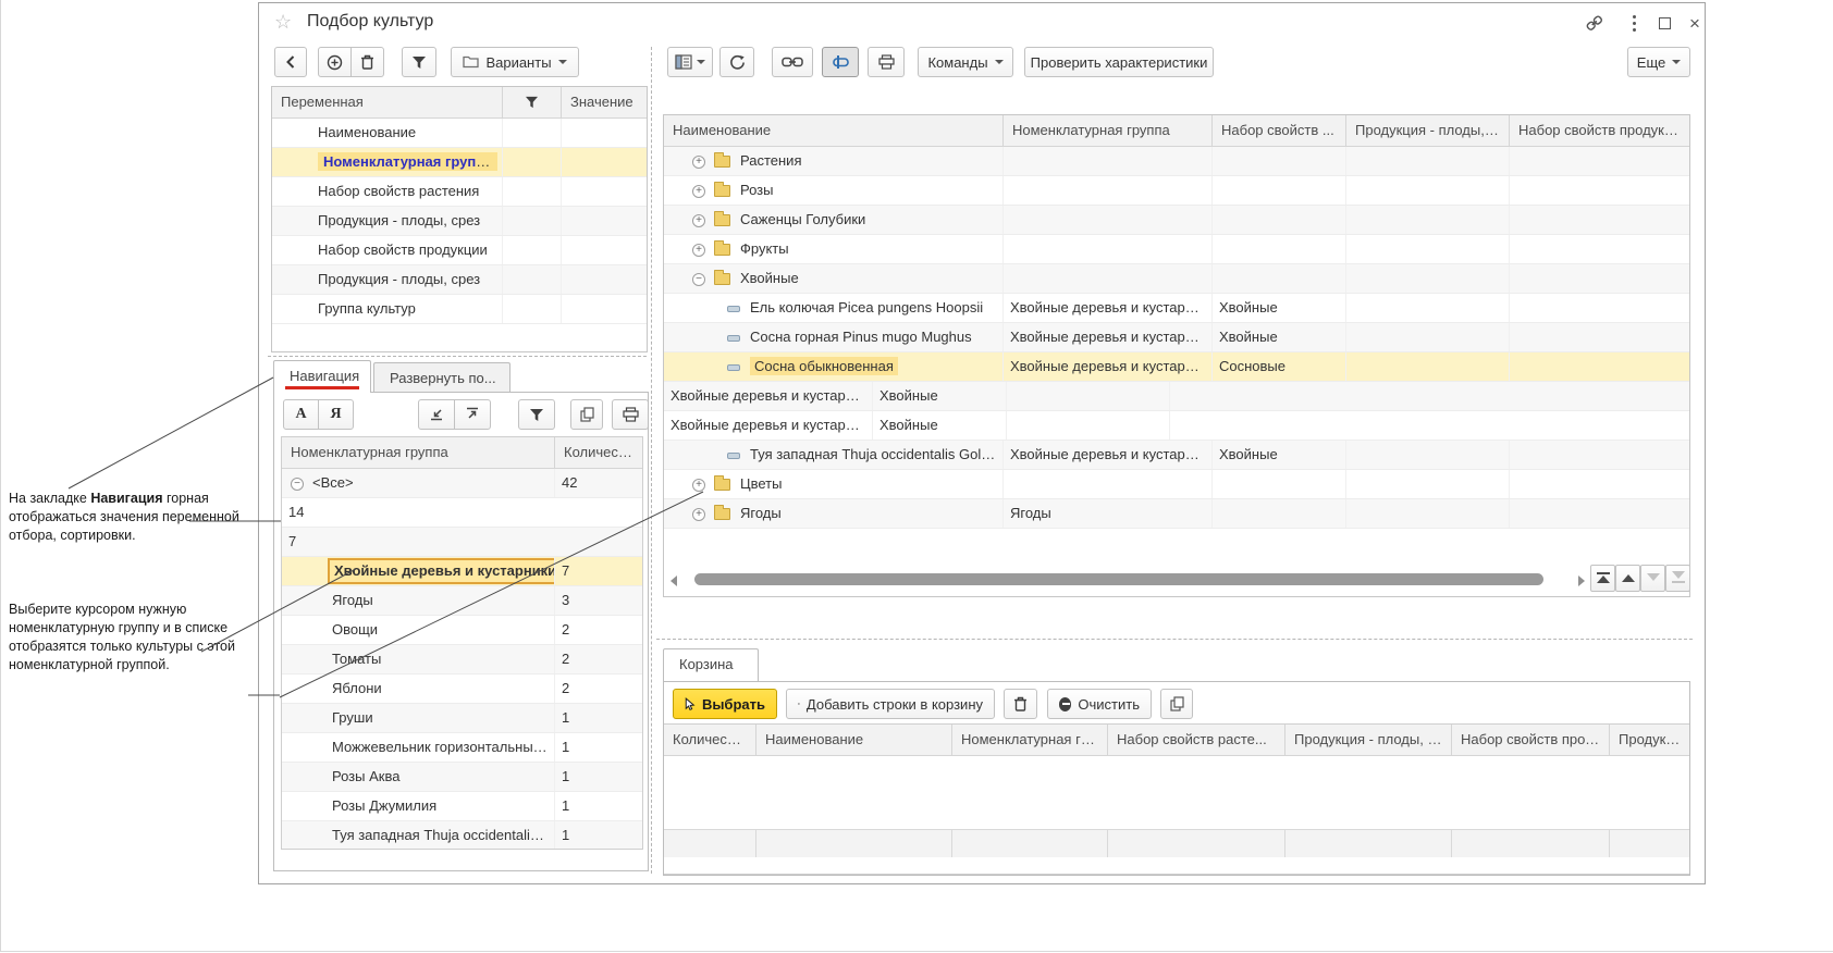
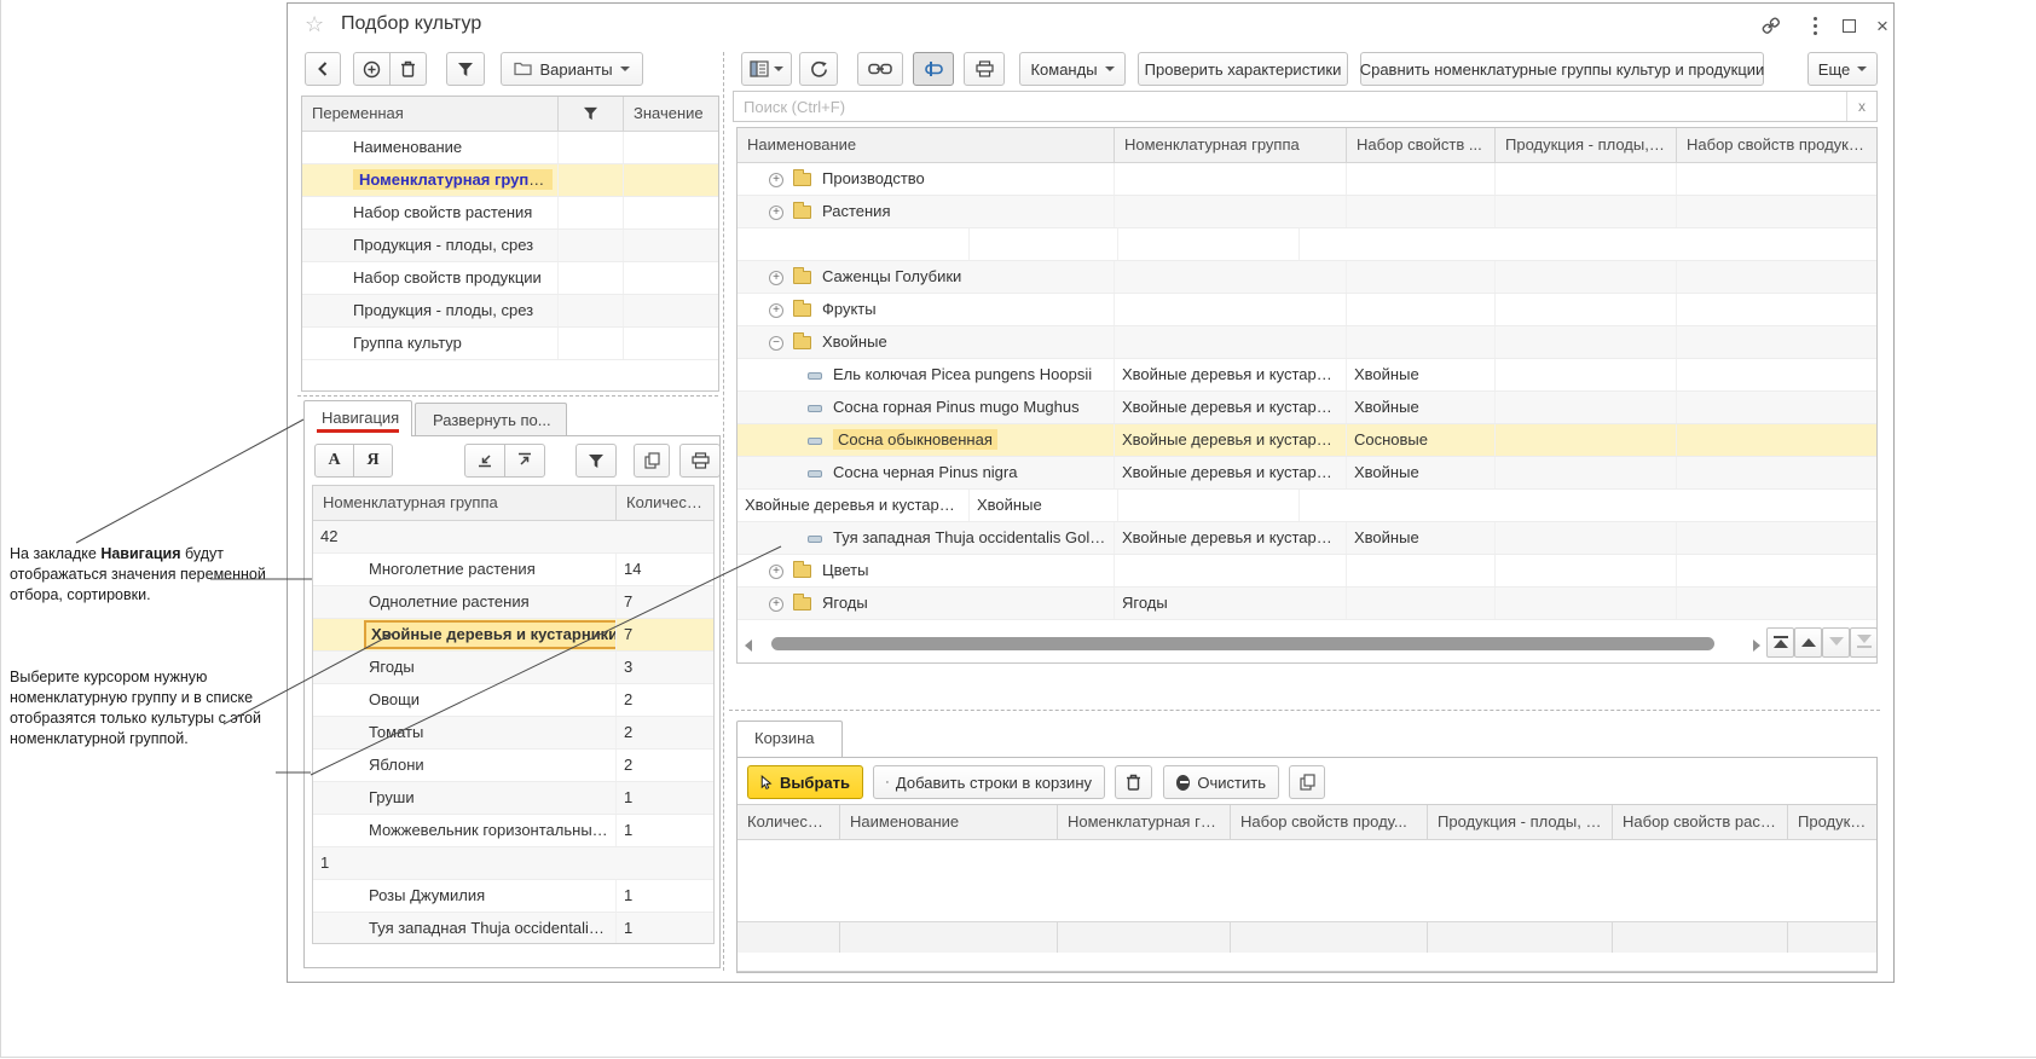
- На закладке Навигация горная отображаться значения переменной отбора, сортировки.
+ На закладке Навигация будут отображаться значения переменной отбора, сортировки.
  Выберите курсором нужную номенклатурную группу и в списке отобразятся только культуры стой номенклатурной группой.
  ☆
  Подбор культур
  ×
  Варианты
  Переменная
  Значение
  Наименование
  Номенклатурная группа
  Набор свойств растения
  Продукция - плоды, срез
  Набор свойств продукции
  Продукция - плоды, срез
  Группа культур
  Навигация
  Развернуть по...
  А
  Я
  Номенклатурная группа
  Количество
- <Все>
  42
+ Многолетние растения
  14
+ Однолетние растения
  7
  Хвойные деревья и кустарники
  7
  Ягоды
  3
  Овощи
  2
  Томаты
  2
  Яблони
  2
  Груши
  1
  Можжевельник горизонтальный...
  1
- Розы Аква
  1
  Розы Джумилия
  1
  Туя западная Thuja occidentalis...
  1
  Команды
  Проверить характеристики
+ Сравнить номенклатурные группы культур и продукции
  Еще
+ Поиск (Ctrl+F)
+ x
  Наименование
  Номенклатурная группа
  Набор свойств ...
  Продукция - плоды, сре
  Набор свойств продукции
+ Производство
  Растения
- Розы
  Саженцы Голубики
  Фрукты
  Хвойные
  Ель колючая Picea pungens Hoopsii
  Хвойные деревья и кустарники
  Хвойные
  Сосна горная Pinus mugo Mughus
  Хвойные деревья и кустарники
  Хвойные
  Сосна обыкновенная
  Хвойные деревья и кустарники
  Сосновые
+ Сосна черная Pinus nigra
  Хвойные деревья и кустарники
  Хвойные
  Хвойные деревья и кустарники
  Хвойные
  Туя западная Thuja occidentalis Golde.
  Хвойные деревья и кустарники
  Хвойные
  Цветы
  Ягоды
  Ягоды
  Корзина
  Выбрать
  Добавить строки в корзину
  Очистить
  Количество
  Наименование
  Номенклатурная гр...
- Набор свойств расте...
+ Набор свойств проду...
  Продукция - плоды, сре
- Набор свойств проду...
+ Набор свойств расте...
  Продукция
